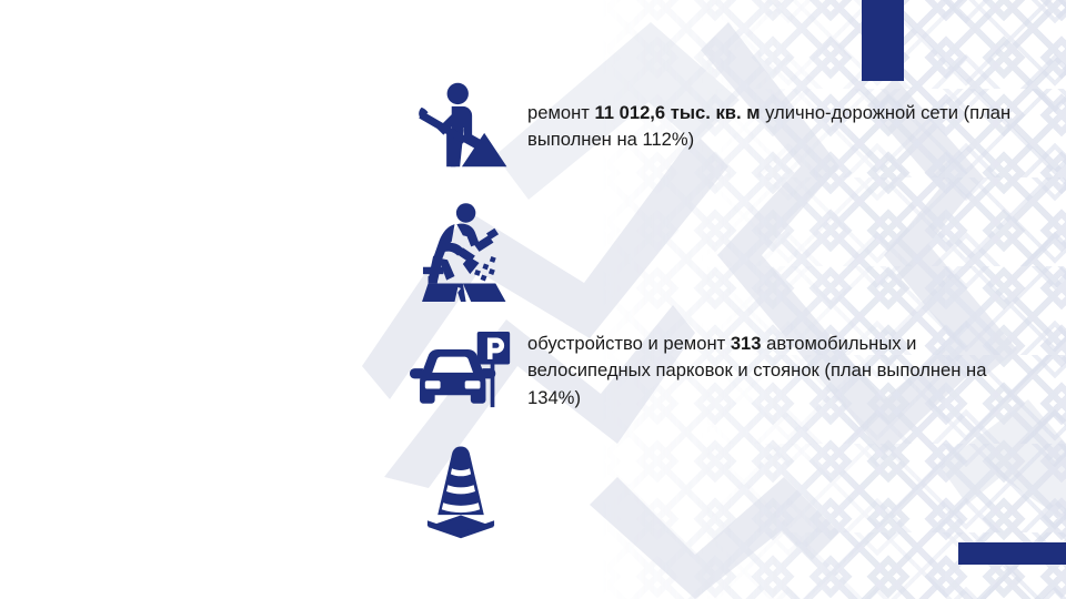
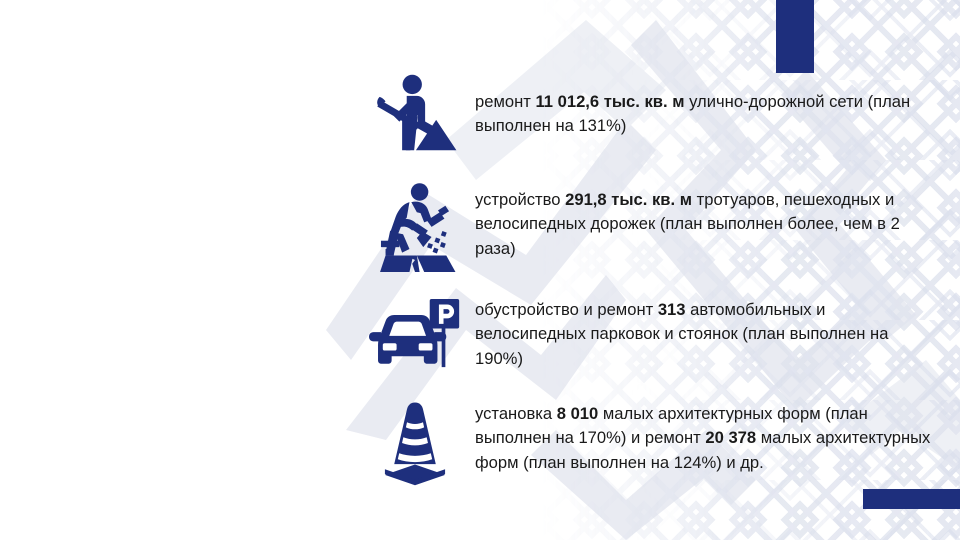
- ремонт 11 012,6 тыс. кв. м улично-дорожной сети (план выполнен на 112%)
+ ремонт 11 012,6 тыс. кв. м улично-дорожной сети (план выполнен на 131%)
+ устройство 291,8 тыс. кв. м тротуаров, пешеходных и велосипедных дорожек (план выполнен более, чем в 2 раза)
- обустройство и ремонт 313 автомобильных и велосипедных парковок и стоянок (план выполнен на 134%)
+ обустройство и ремонт 313 автомобильных и велосипедных парковок и стоянок (план выполнен на 190%)
+ установка 8 010 малых архитектурных форм (план выполнен на 170%) и ремонт 20 378 малых архитектурных форм (план выполнен на 124%) и др.
